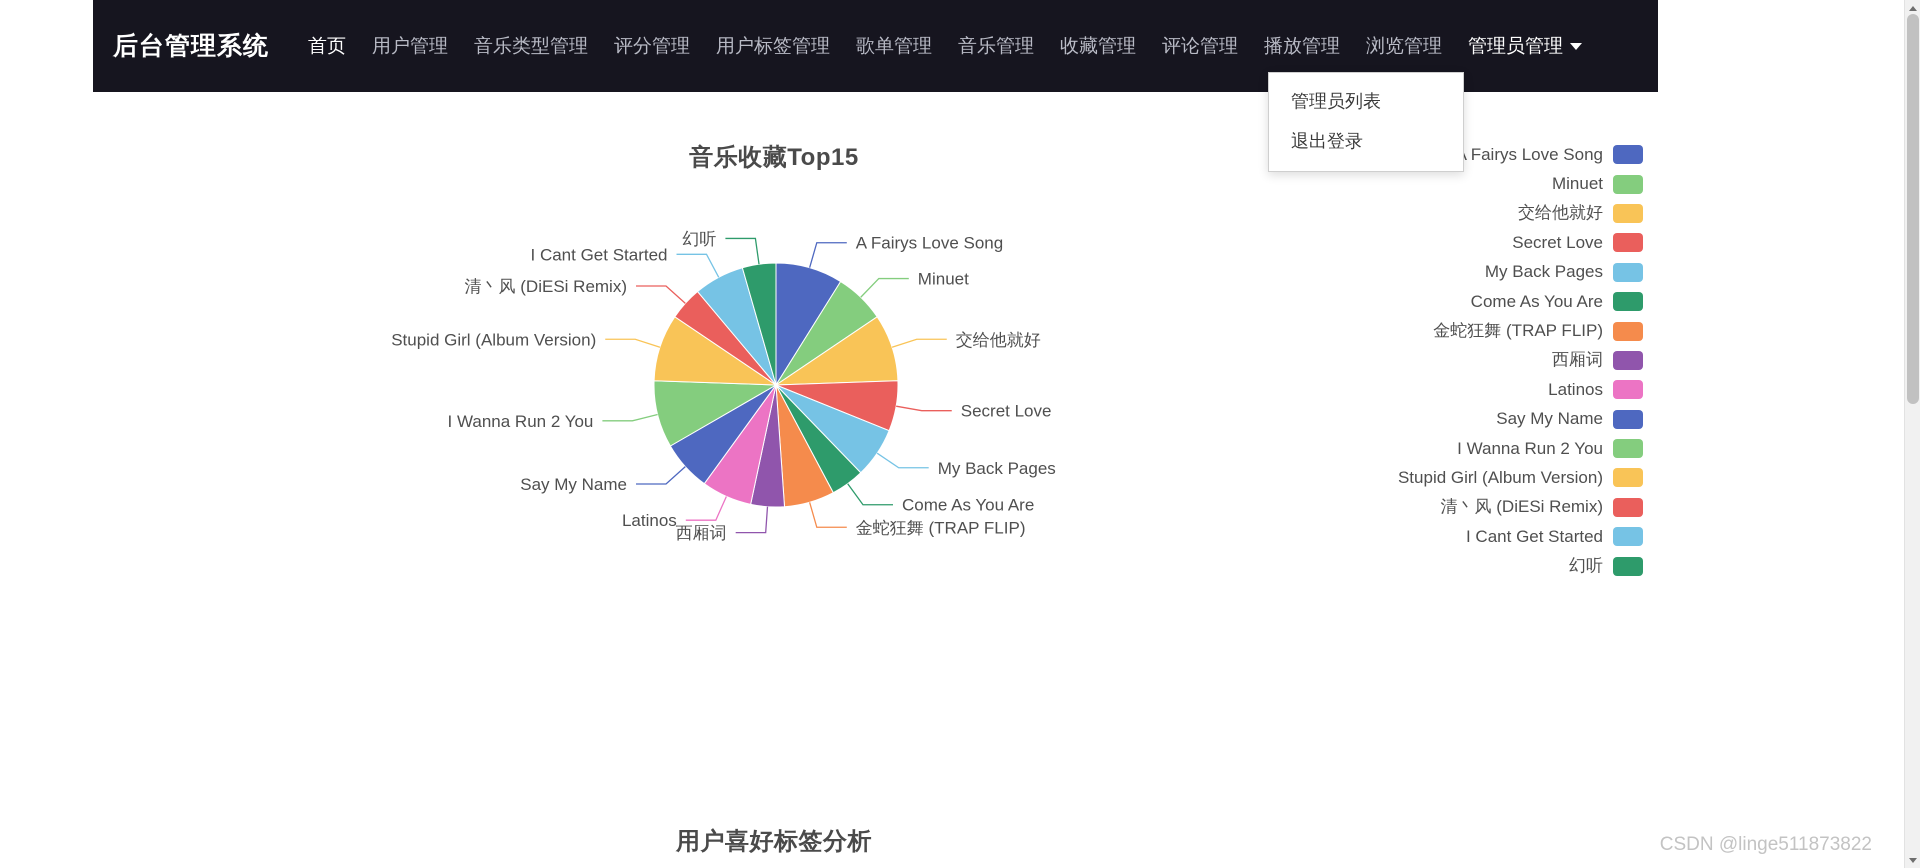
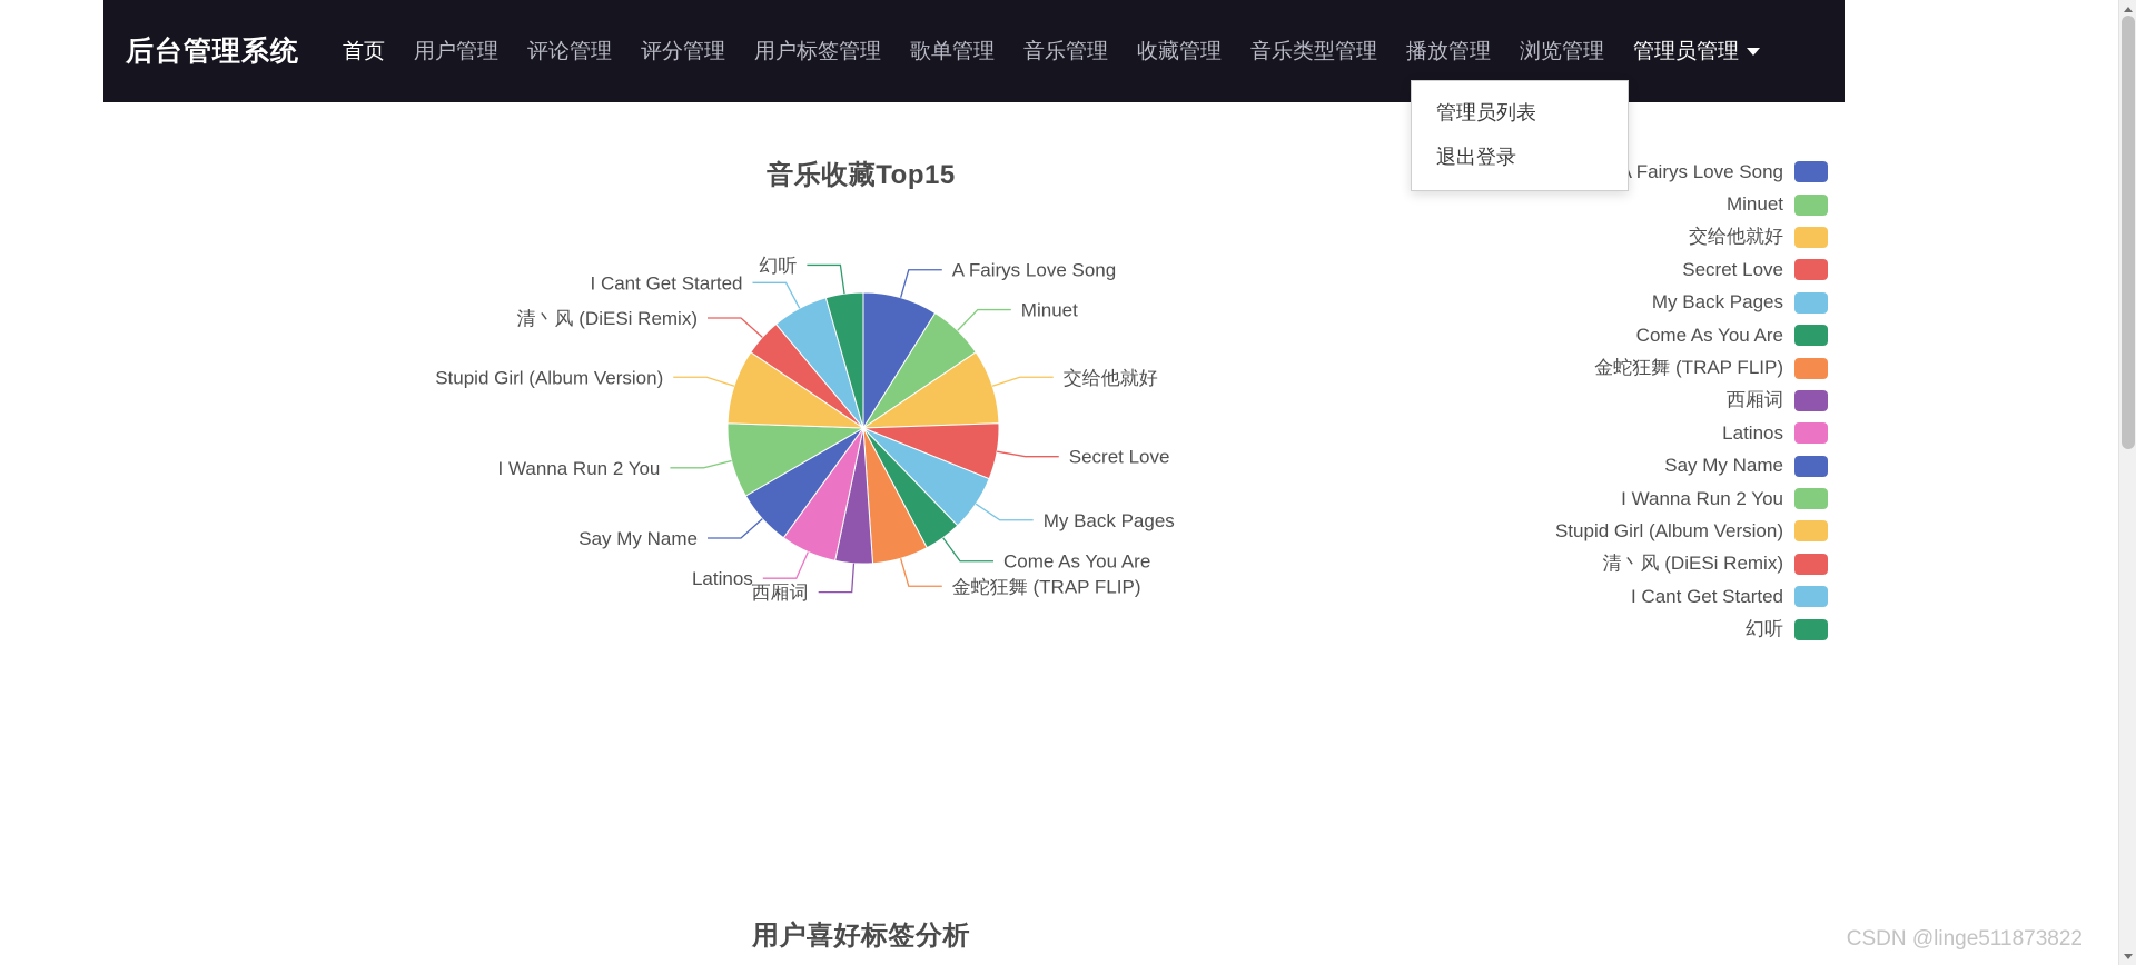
  后台管理系统
  首页
  用户管理
- 音乐类型管理
+ 评论管理
  评分管理
  用户标签管理
  歌单管理
  音乐管理
  收藏管理
- 评论管理
+ 音乐类型管理
  播放管理
  浏览管理
  管理员管理
  管理员列表
  退出登录
  音乐收藏Top15
  A Fairys Love Song
  Minuet
  交给他就好
  Secret Love
  My Back Pages
  Come As You Are
  金蛇狂舞 (TRAP FLIP)
  西厢词
  Latinos
  Say My Name
  I Wanna Run 2 You
  Stupid Girl (Album Version)
  清丶风 (DiESi Remix)
  I Cant Get Started
  幻听
  Fairys Love Song
  Minuet
  交给他就好
  Secret Love
  My Back Pages
  Come As You Are
  金蛇狂舞 (TRAP FLIP)
  西厢词
  Latinos
  Say My Name
  I Wanna Run 2 You
  Stupid Girl (Album Version)
  清丶风 (DiESi Remix)
  I Cant Get Started
  幻听
  用户喜好标签分析
  CSDN @linge511873822
